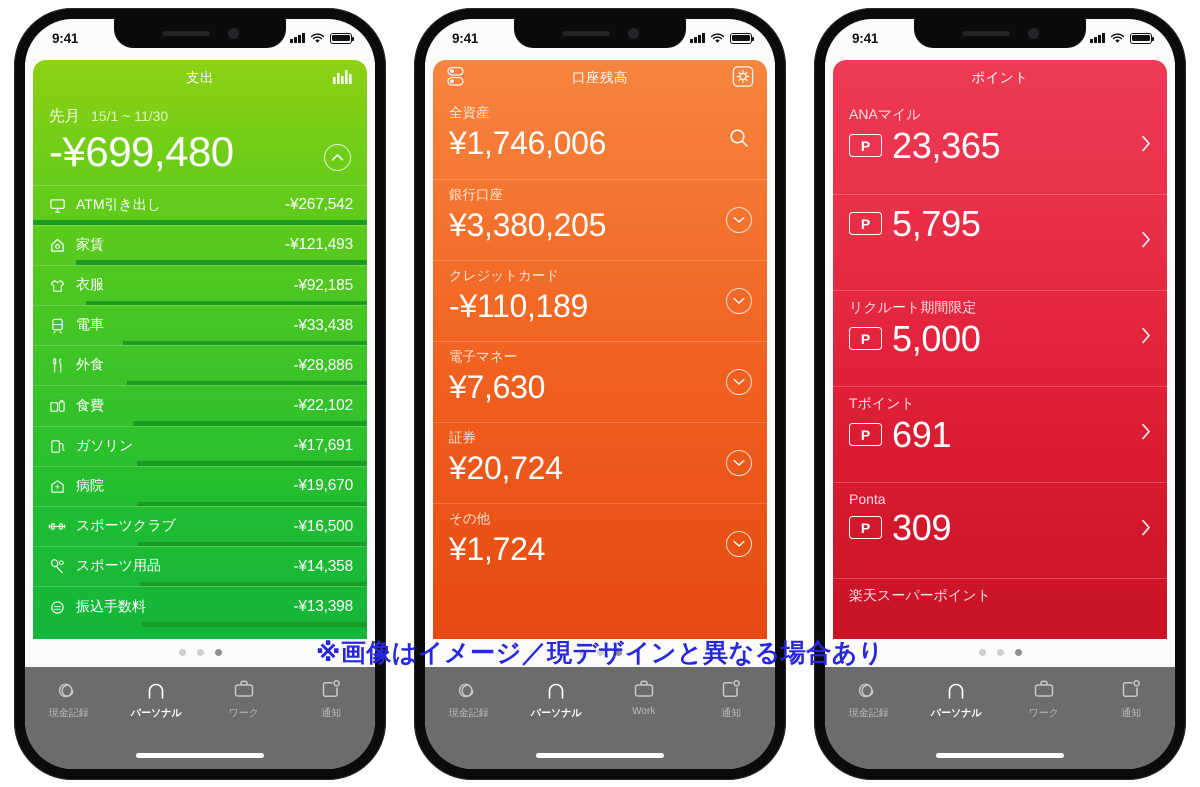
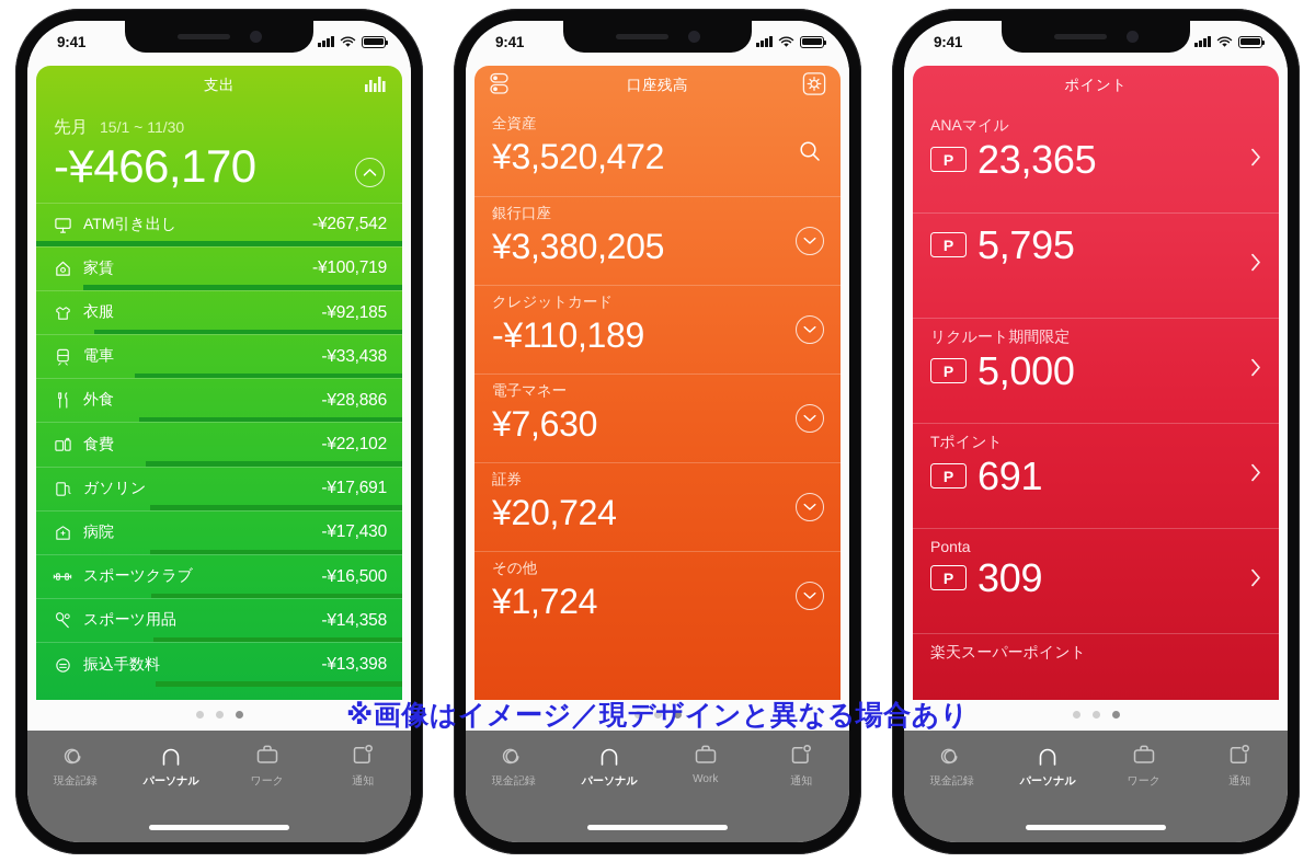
  9:41
  支出
  先月
  15/1 ~ 11/30
- -¥699,480
+ -¥466,170
  ATM引き出し
  -¥267,542
  家賃
- -¥121,493
+ -¥100,719
  衣服
  -¥92,185
  電車
  -¥33,438
  外食
  -¥28,886
  食費
  -¥22,102
  ガソリン
  -¥17,691
  病院
- -¥19,670
+ -¥17,430
  スポーツクラブ
  -¥16,500
  スポーツ用品
  -¥14,358
  振込手数料
  -¥13,398
  現金記録
  パーソナル
  ワーク
  通知
  9:41
  口座残高
  全資産
- ¥1,746,006
+ ¥3,520,472
  銀行口座
  ¥3,380,205
  クレジットカード
  -¥110,189
  電子マネー
  ¥7,630
  証券
  ¥20,724
  その他
  ¥1,724
  現金記録
  パーソナル
  Work
  通知
  9:41
  ポイント
  ANAマイル
  P
  23,365
  P
  5,795
  リクルート期間限定
  P
  5,000
  Tポイント
  P
  691
  Ponta
  P
  309
  楽天スーパーポイント
  現金記録
  パーソナル
  ワーク
  通知
  ※画像はイメージ／現デザインと異なる場合あり
